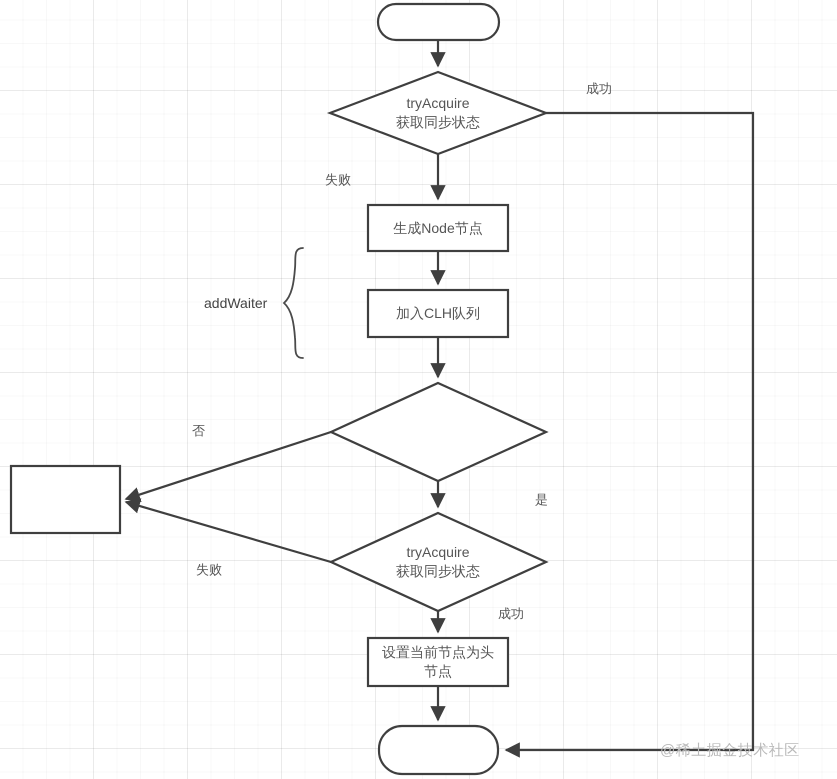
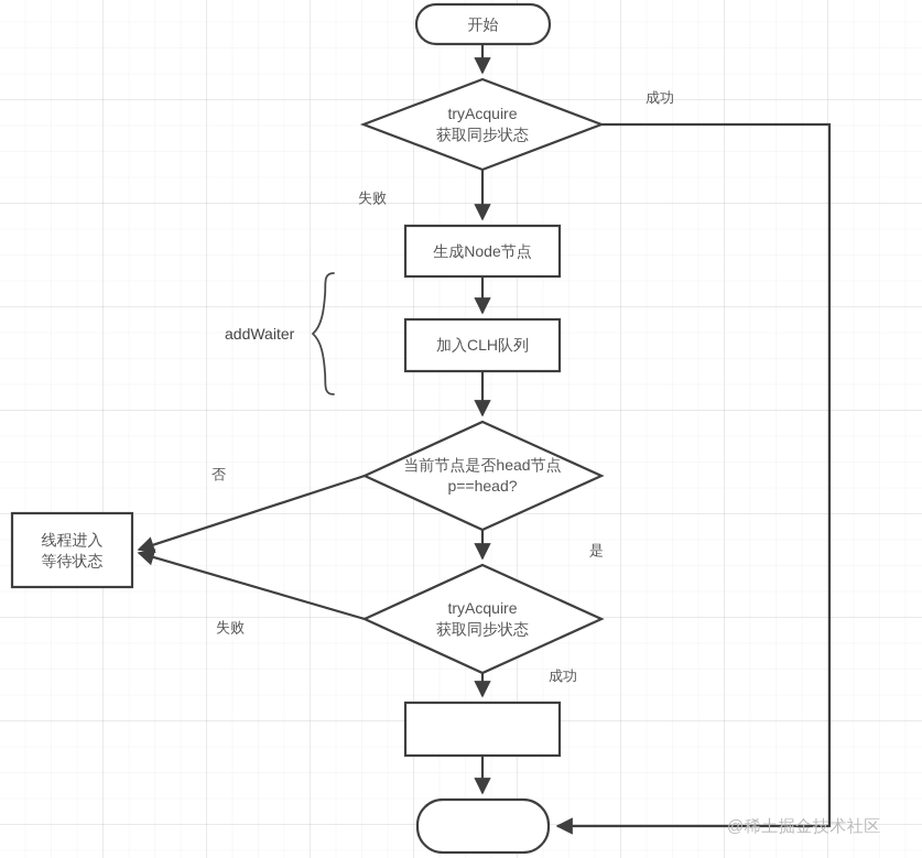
+ 开始
  tryAcquire
  获取同步状态
  生成Node节点
  加入CLH队列
+ 当前节点是否head节点
+ p==head?
+ 线程进入
+ 等待状态
  tryAcquire
  获取同步状态
- 设置当前节点为头
- 节点
  成功
  失败
  否
  是
  失败
  成功
  addWaiter
  @稀土掘金技术社区
